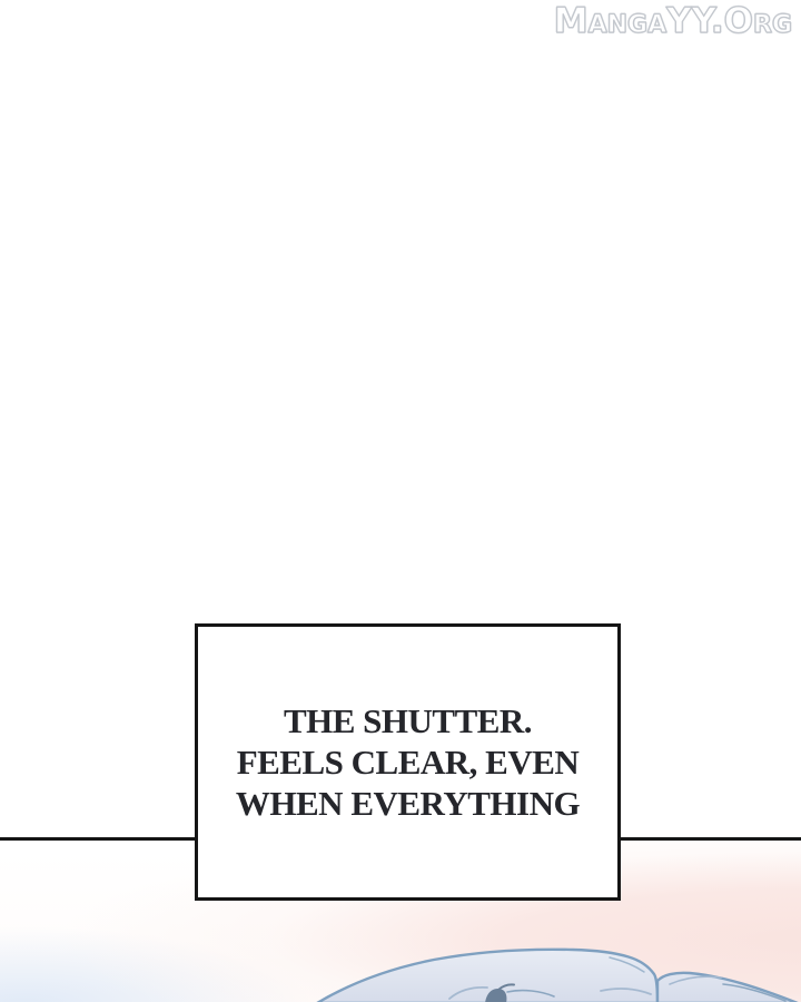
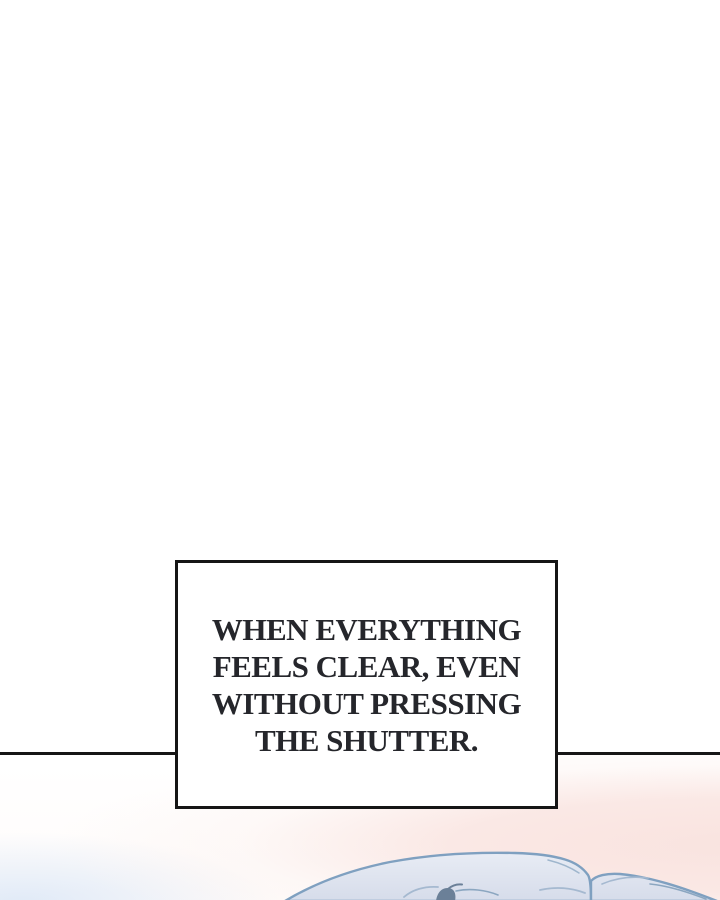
- MangaYY.Org
- THE SHUTTER.
+ WHEN EVERYTHING
  FEELS CLEAR, EVEN
+ WITHOUT PRESSING
- WHEN EVERYTHING
+ THE SHUTTER.
